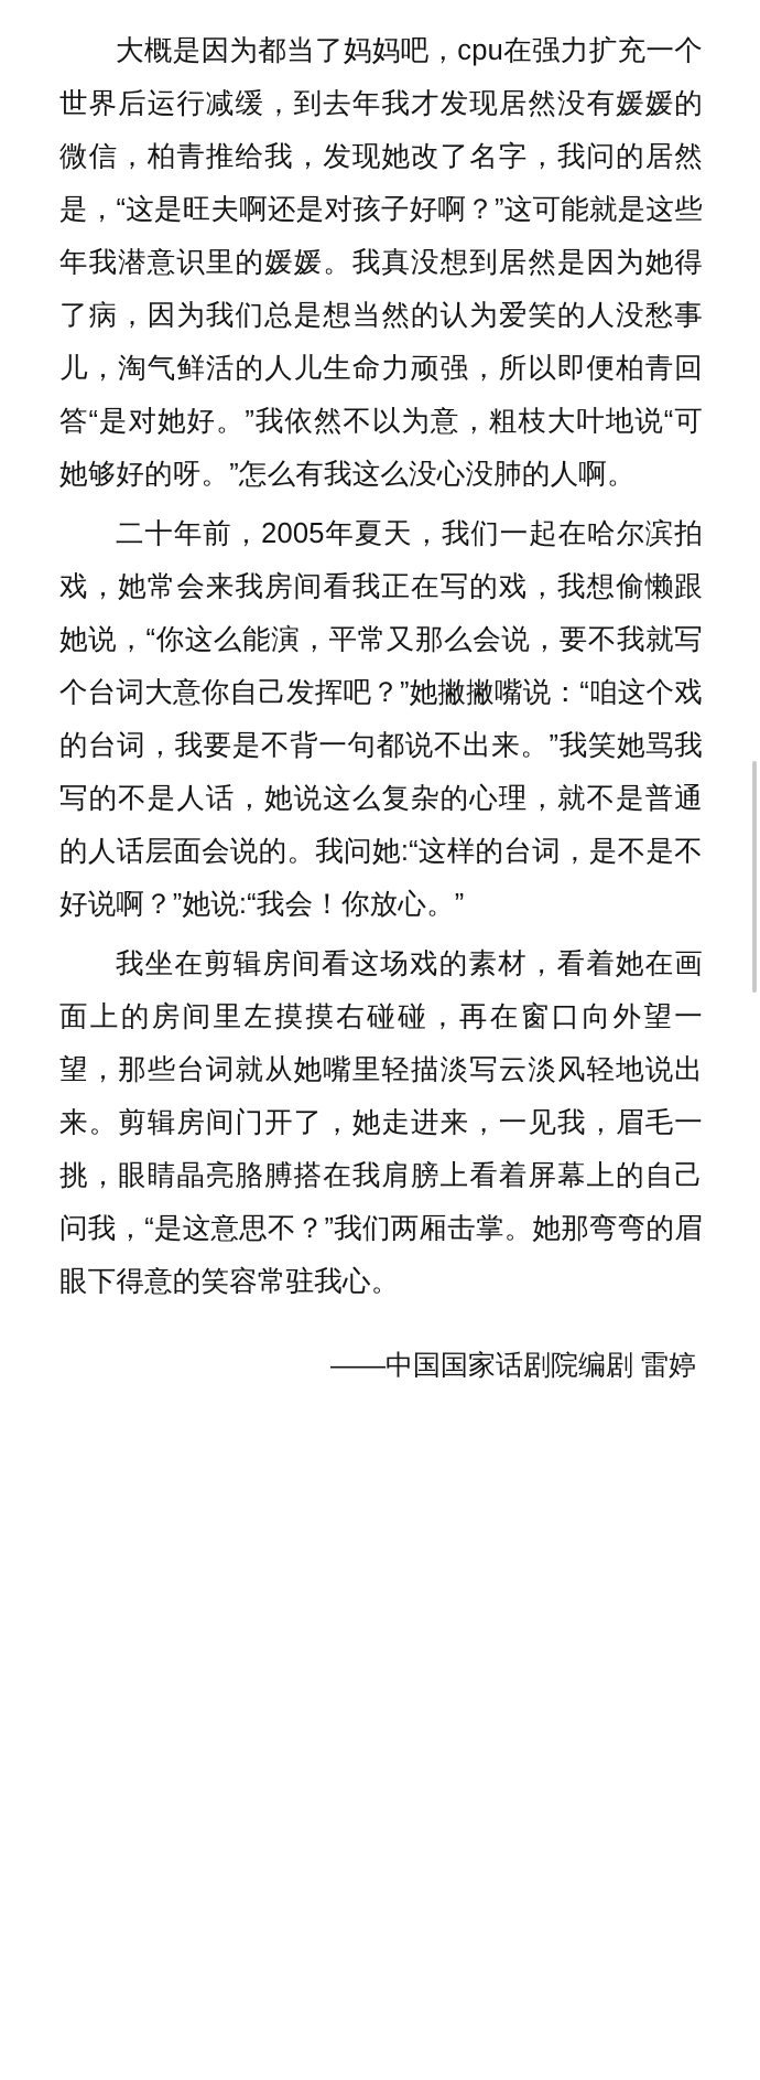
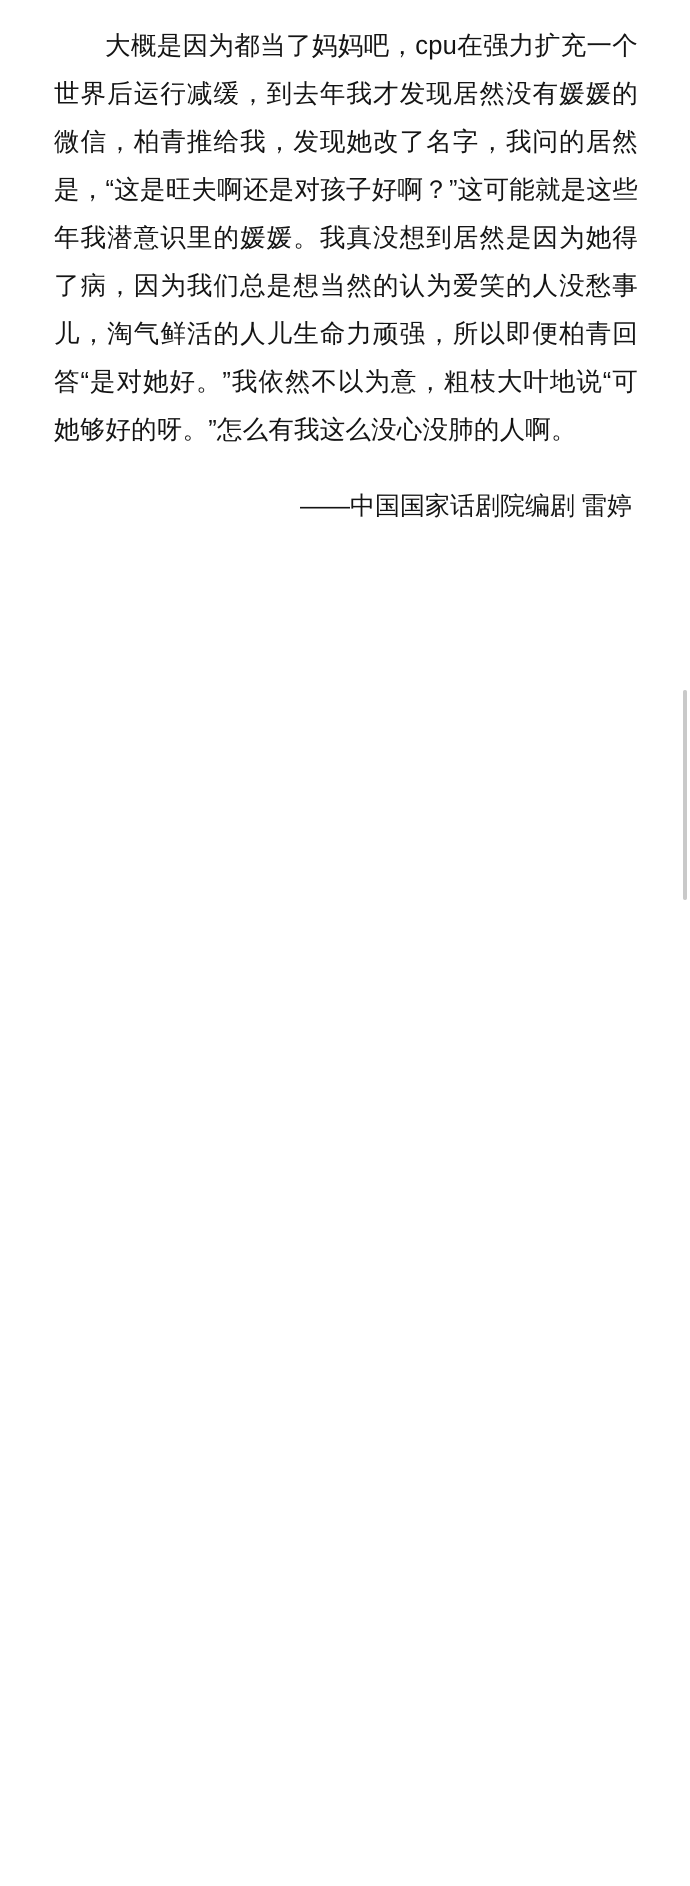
  大概是因为都当了妈妈吧，cpu在强力扩充一个世界后运行减缓，到去年我才发现居然没有媛媛的微信，柏青推给我，发现她改了名字，我问的居然是，“这是旺夫啊还是对孩子好啊？”这可能就是这些年我潜意识里的媛媛。我真没想到居然是因为她得了病，因为我们总是想当然的认为爱笑的人没愁事儿，淘气鲜活的人儿生命力顽强，所以即便柏青回答“是对她好。”我依然不以为意，粗枝大叶地说“可她够好的呀。”怎么有我这么没心没肺的人啊。
- 二十年前，2005年夏天，我们一起在哈尔滨拍戏，她常会来我房间看我正在写的戏，我想偷懒跟她说，“你这么能演，平常又那么会说，要不我就写个台词大意你自己发挥吧？”她撇撇嘴说：“咱这个戏的台词，我要是不背一句都说不出来。”我笑她骂我写的不是人话，她说这么复杂的心理，就不是普通的人话层面会说的。我问她:“这样的台词，是不是不好说啊？”她说:“我会！你放心。”
- 我坐在剪辑房间看这场戏的素材，看着她在画面上的房间里左摸摸右碰碰，再在窗口向外望一望，那些台词就从她嘴里轻描淡写云淡风轻地说出来。剪辑房间门开了，她走进来，一见我，眉毛一挑，眼睛晶亮胳膊搭在我肩膀上看着屏幕上的自己问我，“是这意思不？”我们两厢击掌。她那弯弯的眉眼下得意的笑容常驻我心。
  ——中国国家话剧院编剧 雷婷
